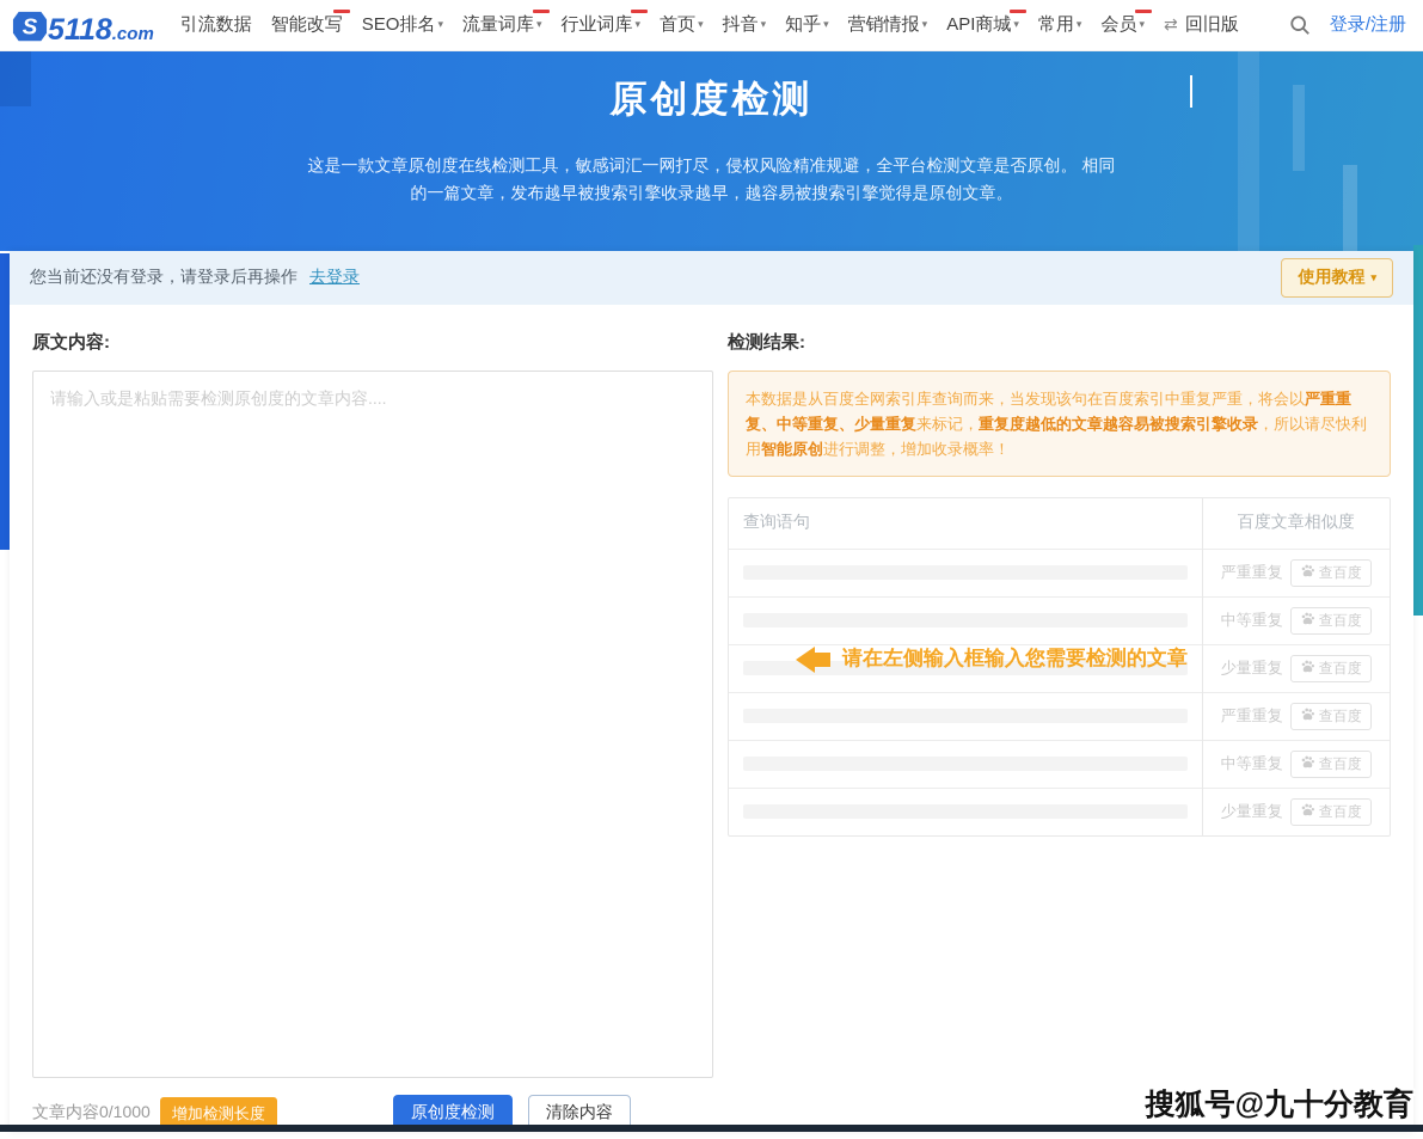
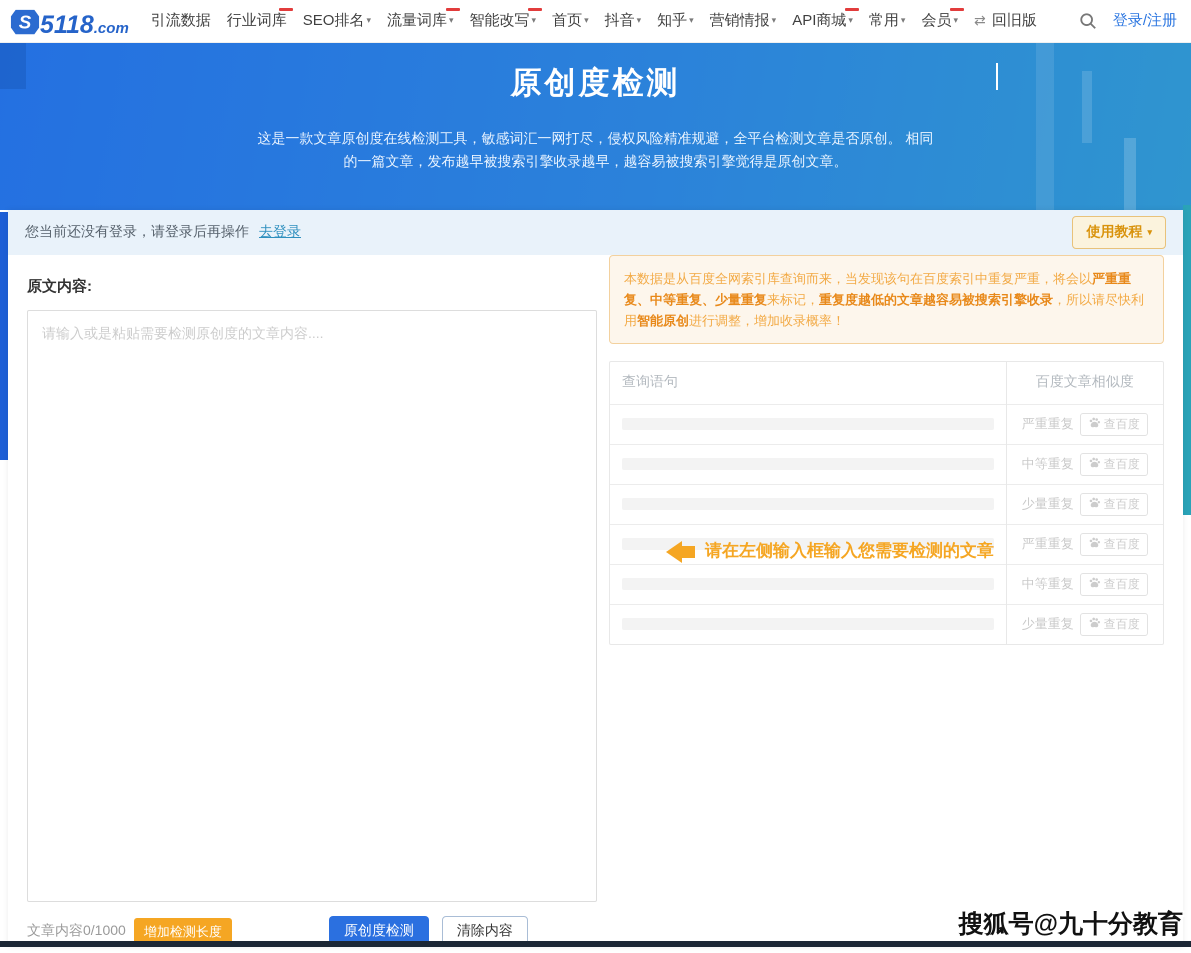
  S
  5118
  .com
  引流数据
- 智能改写
+ 行业词库
  SEO排名 ▾
  流量词库 ▾
- 行业词库 ▾
+ 智能改写 ▾
  首页 ▾
  抖音 ▾
  知乎 ▾
  营销情报 ▾
  API商城 ▾
  常用 ▾
  会员 ▾
  ⇄ 回旧版
  登录/注册
  原创度检测
  这是一款文章原创度在线检测工具，敏感词汇一网打尽，侵权风险精准规避，全平台检测文章是否原创。 相同
  的一篇文章，发布越早被搜索引擎收录越早，越容易被搜索引擎觉得是原创文章。
  您当前还没有登录，请登录后再操作
  去登录
  使用教程
  ▾
  原文内容:
  请输入或是粘贴需要检测原创度的文章内容....
  文章内容0/1000
  增加检测长度
  原创度检测
  清除内容
- 检测结果:
  本数据是从百度全网索引库查询而来，当发现该句在百度索引中重复严重，将会以严重重复、中等重复、少量重复来标记，重复度越低的文章越容易被搜索引擎收录，所以请尽快利用智能原创进行调整，增加收录概率！
  查询语句	百度文章相似度
  	严重重复 查百度
  	中等重复 查百度
  	少量重复 查百度
  	严重重复 查百度
  	中等重复 查百度
  	少量重复 查百度
  请在左侧输入框输入您需要检测的文章
  搜狐号@九十分教育
